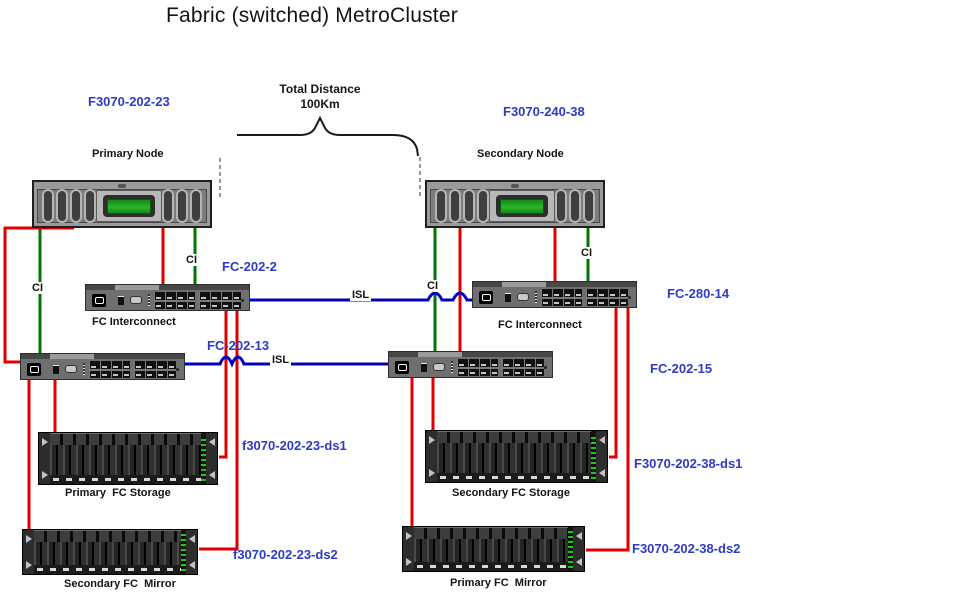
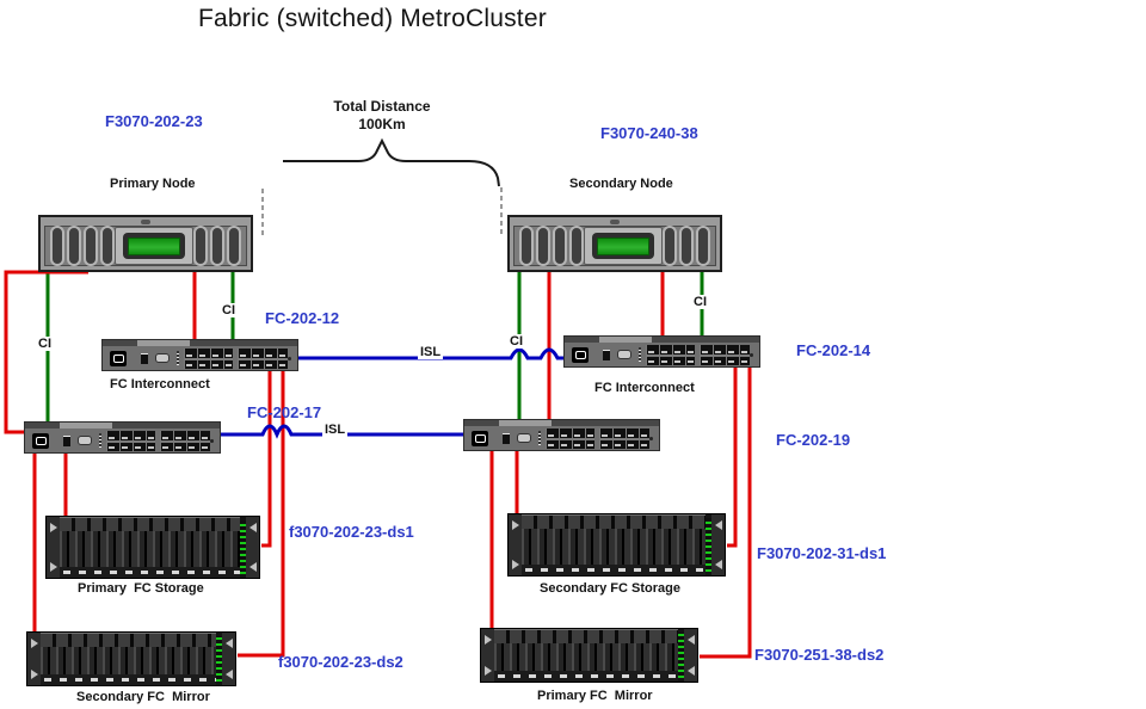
  Fabric (switched) MetroCluster
  Total Distance
  100Km
  F3070-202-23
  F3070-240-38
  Primary Node
  Secondary Node
- FC-202-2
+ FC-202-12
- FC-280-14
+ FC-202-14
- FC-202-13
+ FC-202-17
- FC-202-15
+ FC-202-19
  FC Interconnect
  FC Interconnect
  ISL
  ISL
  CI
  CI
  CI
  CI
  f3070-202-23-ds1
- F3070-202-38-ds1
+ F3070-202-31-ds1
  f3070-202-23-ds2
- F3070-202-38-ds2
+ F3070-251-38-ds2
  Primary FC Storage
  Secondary FC Storage
  Secondary FC Mirror
  Primary FC Mirror
